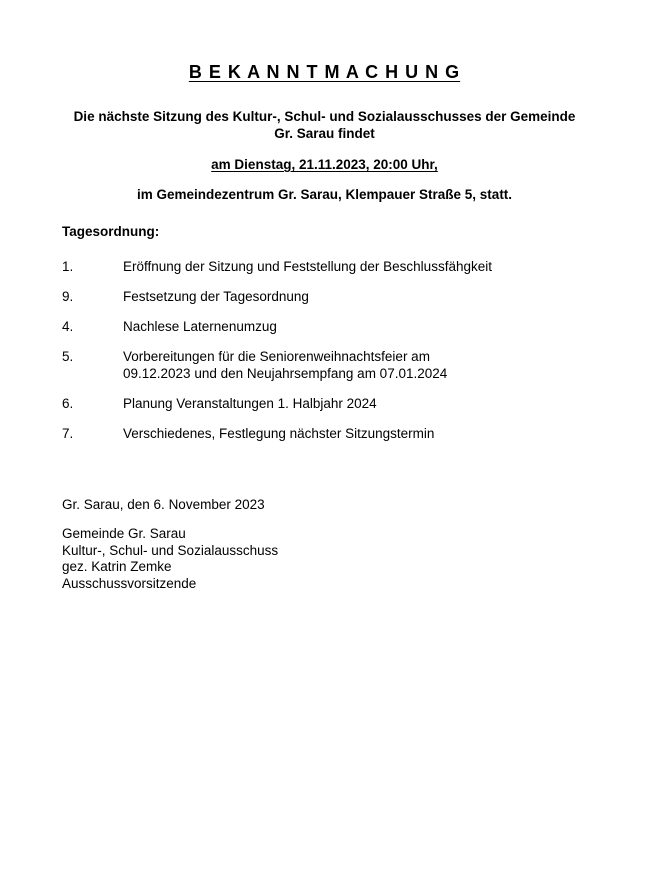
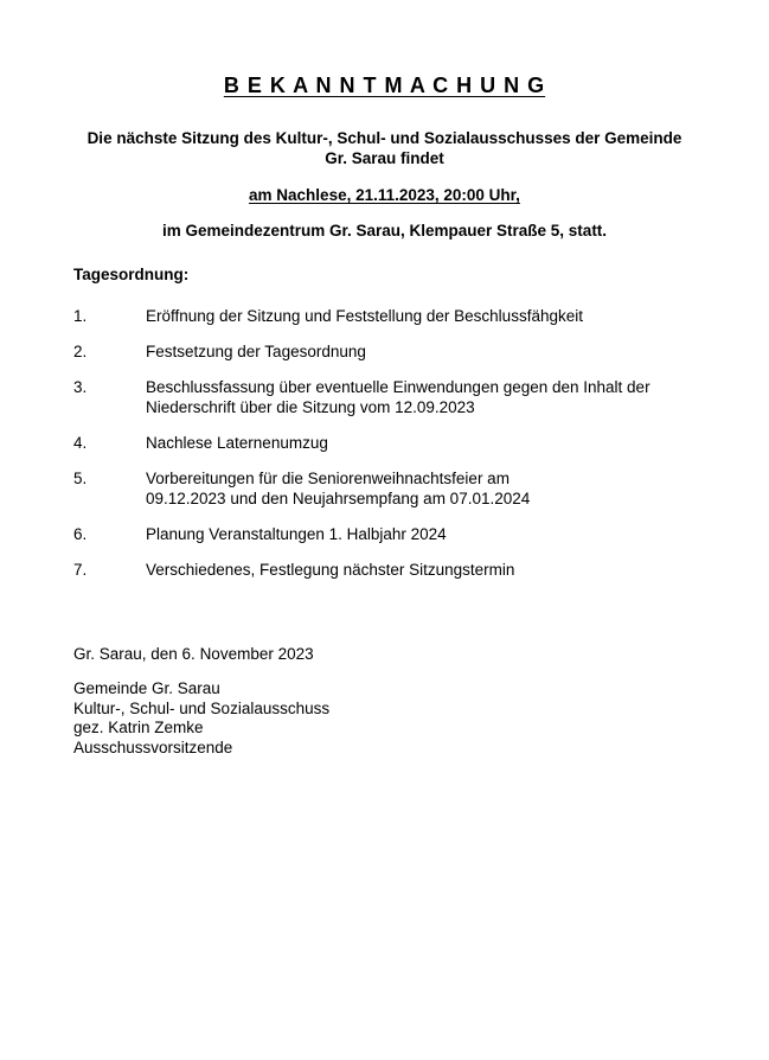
  B E K A N N T M A C H U N G
  Die nächste Sitzung des Kultur-, Schul- und Sozialausschusses der Gemeinde
  Gr. Sarau findet
- am Dienstag, 21.11.2023, 20:00 Uhr,
+ am Nachlese, 21.11.2023, 20:00 Uhr,
  im Gemeindezentrum Gr. Sarau, Klempauer Straße 5, statt.
  Tagesordnung:
  1.
  Eröffnung der Sitzung und Feststellung der Beschlussfähgkeit
- 9.
+ 2.
  Festsetzung der Tagesordnung
+ 3.
+ Beschlussfassung über eventuelle Einwendungen gegen den Inhalt der
+ Niederschrift über die Sitzung vom 12.09.2023
  4.
  Nachlese Laternenumzug
  5.
  Vorbereitungen für die Seniorenweihnachtsfeier am
  09.12.2023 und den Neujahrsempfang am 07.01.2024
  6.
  Planung Veranstaltungen 1. Halbjahr 2024
  7.
  Verschiedenes, Festlegung nächster Sitzungstermin
  Gr. Sarau, den 6. November 2023
  Gemeinde Gr. Sarau
  Kultur-, Schul- und Sozialausschuss
  gez. Katrin Zemke
  Ausschussvorsitzende
